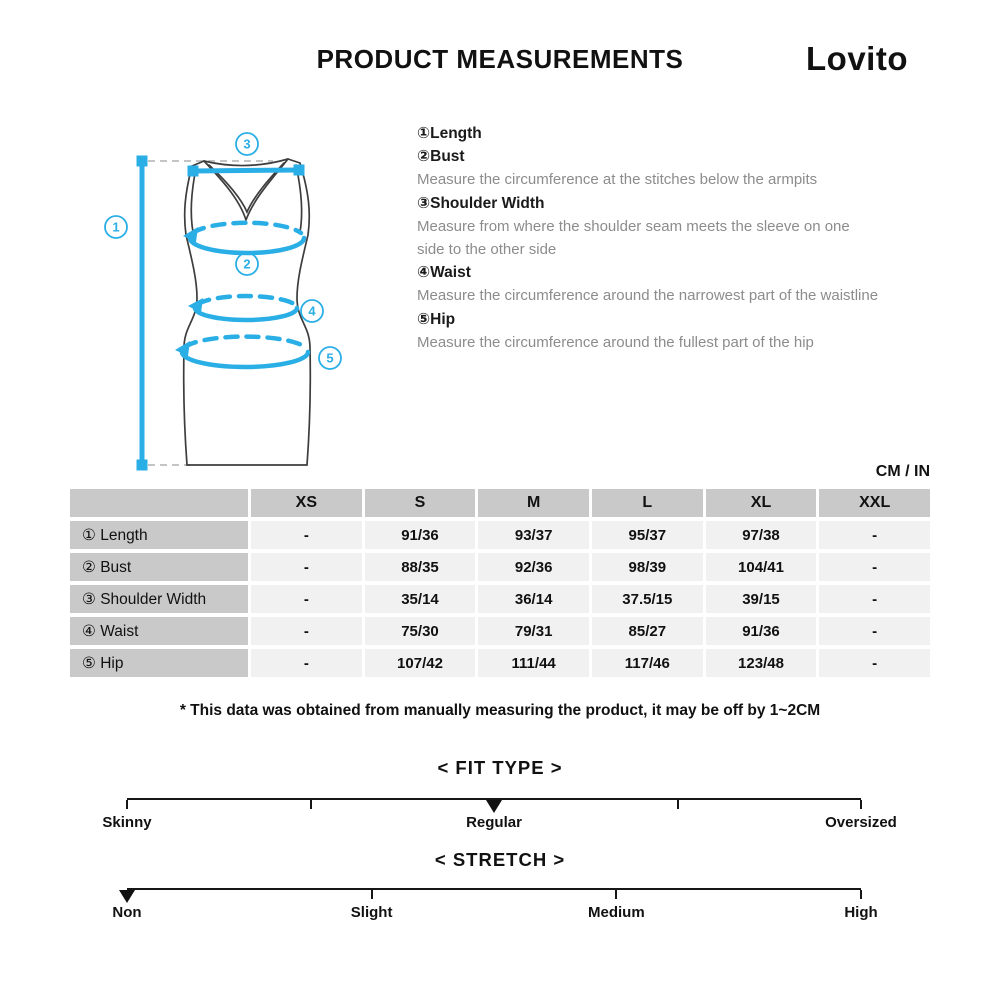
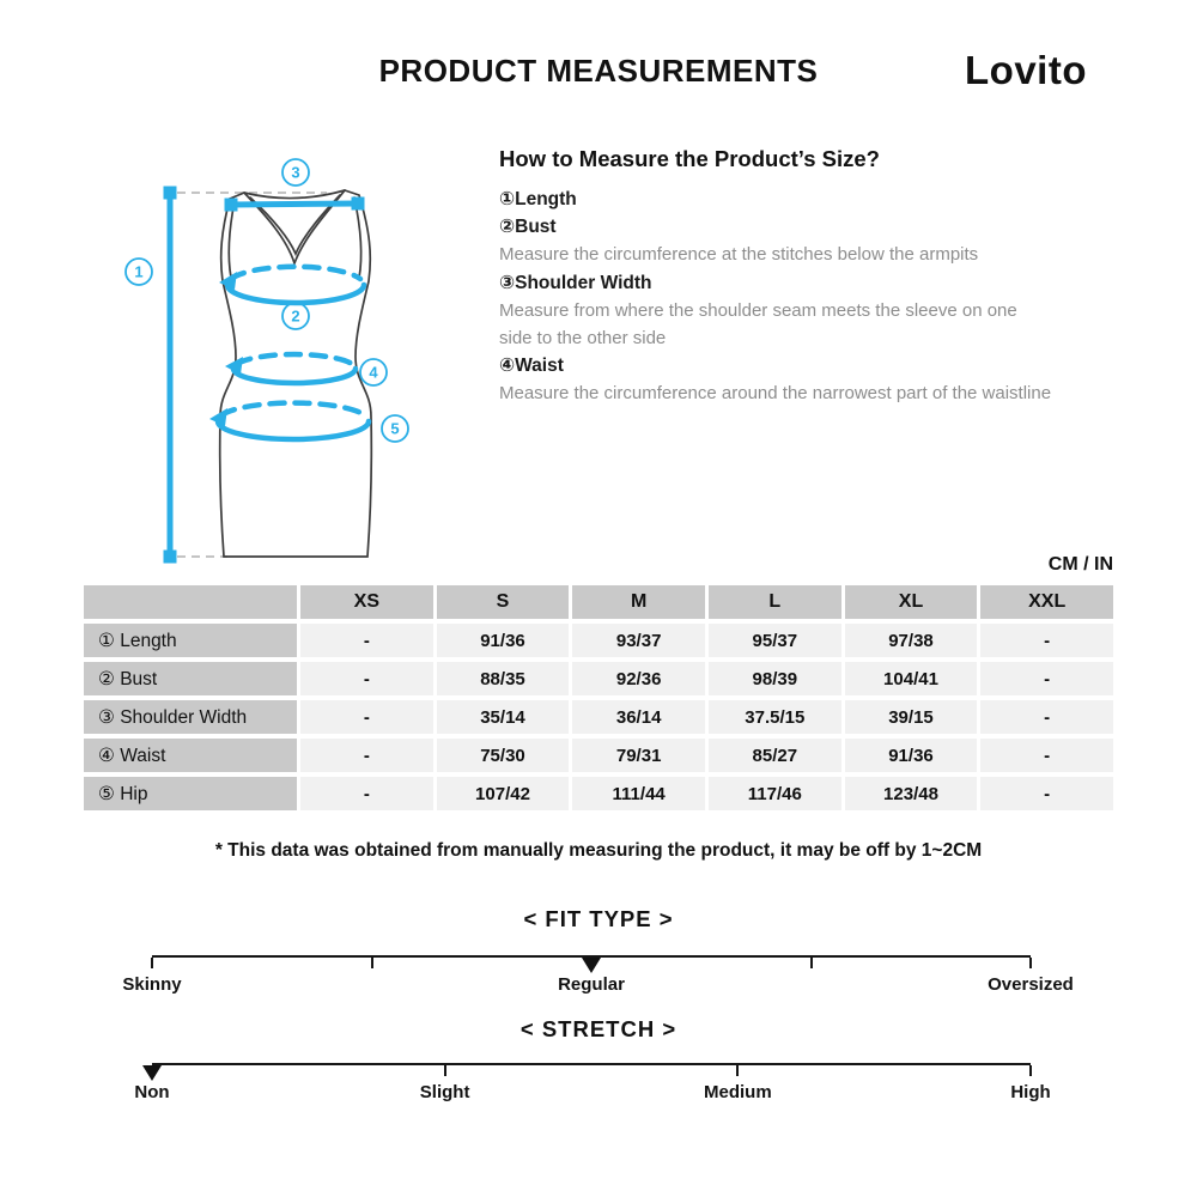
  PRODUCT MEASUREMENTS
  Lovito
  1
  2
  3
  4
  5
+ How to Measure the Product’s Size?
  ①Length
  ②Bust
  Measure the circumference at the stitches below the armpits
  ③Shoulder Width
  Measure from where the shoulder seam meets the sleeve on one side to the other side
  ④Waist
  Measure the circumference around the narrowest part of the waistline
- ⑤Hip
- Measure the circumference around the fullest part of the hip
  CM / IN
  XS
  S
  M
  L
  XL
  XXL
  ① Length
  -
  91/36
  93/37
  95/37
  97/38
  -
  ② Bust
  -
  88/35
  92/36
  98/39
  104/41
  -
  ③ Shoulder Width
  -
  35/14
  36/14
  37.5/15
  39/15
  -
  ④ Waist
  -
  75/30
  79/31
  85/27
  91/36
  -
  ⑤ Hip
  -
  107/42
  111/44
  117/46
  123/48
  -
  * This data was obtained from manually measuring the product, it may be off by 1~2CM
  < FIT TYPE >
  Skinny
  Regular
  Oversized
  < STRETCH >
  Non
  Slight
  Medium
  High
